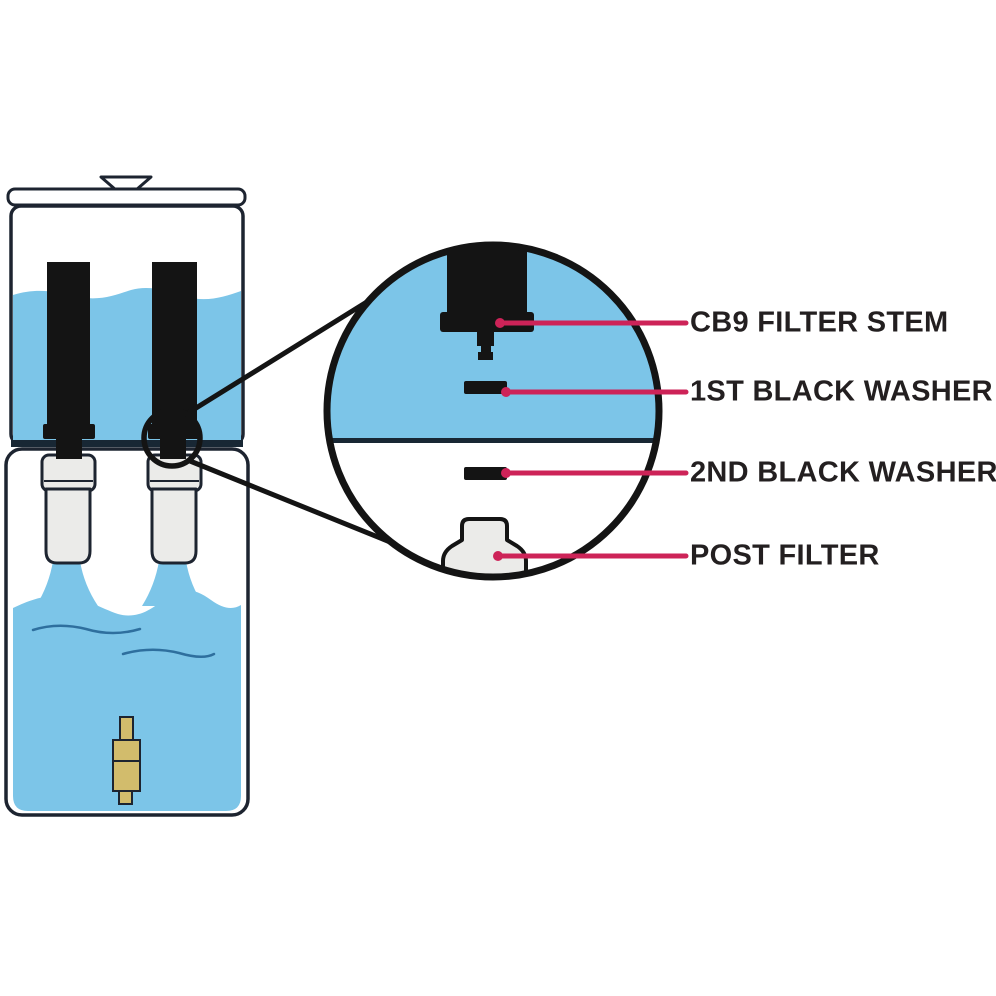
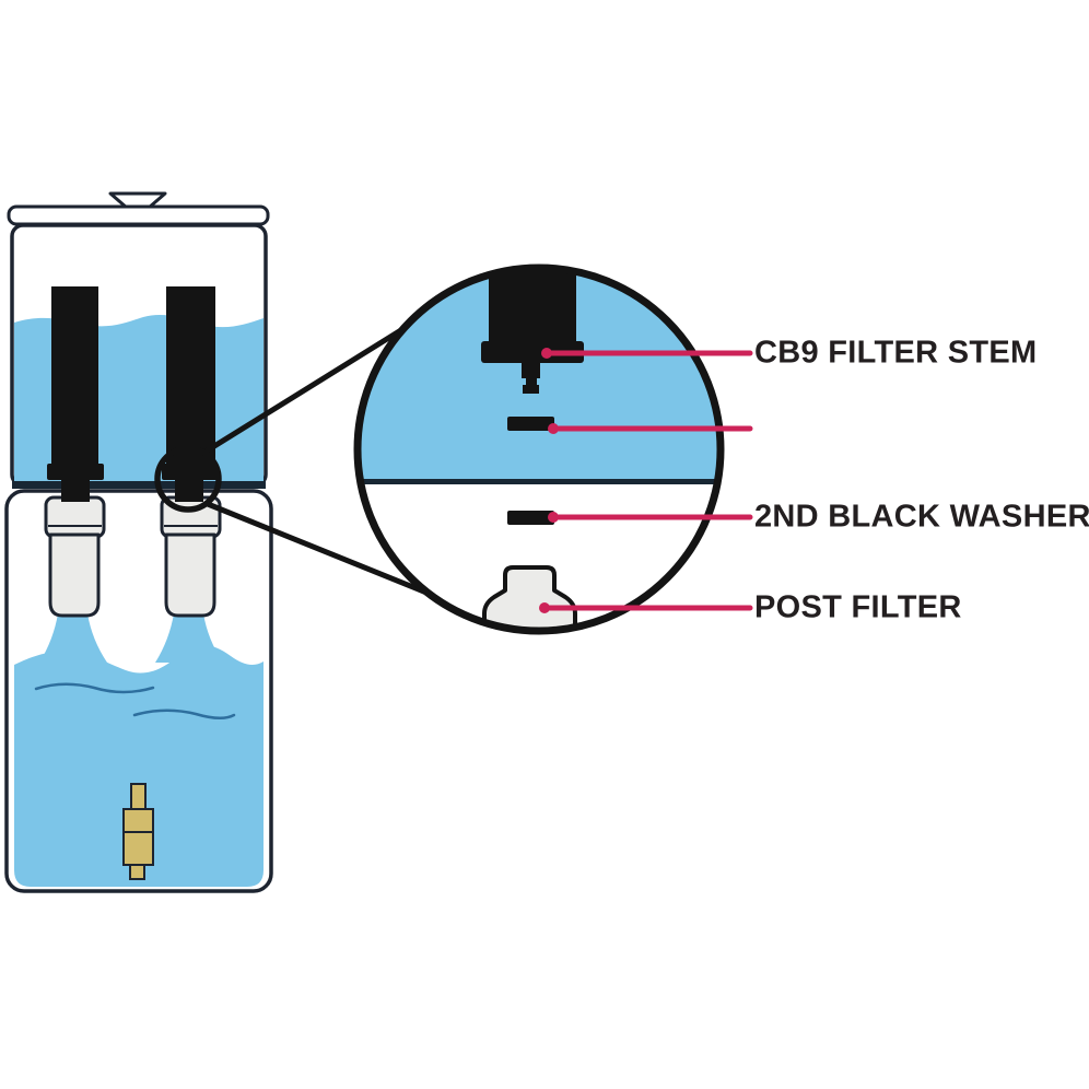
  CB9 FILTER STEM
- 1ST BLACK WASHER
  2ND BLACK WASHER
  POST FILTER
